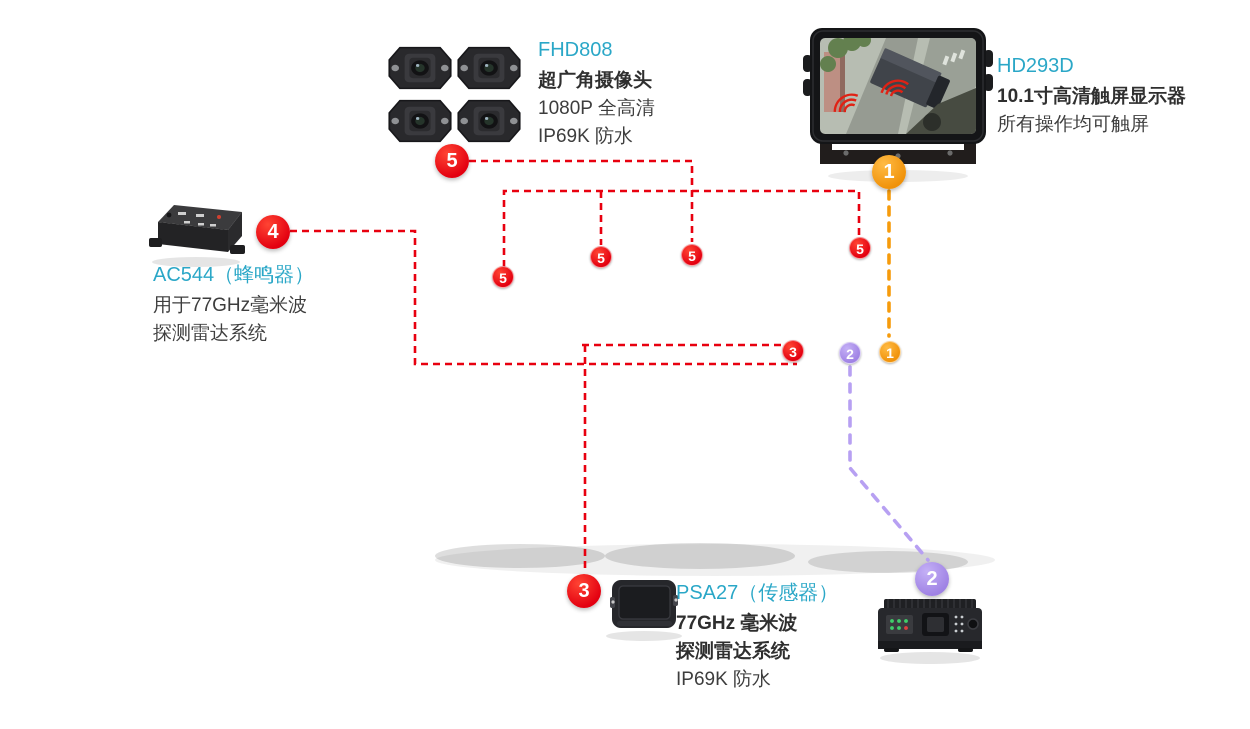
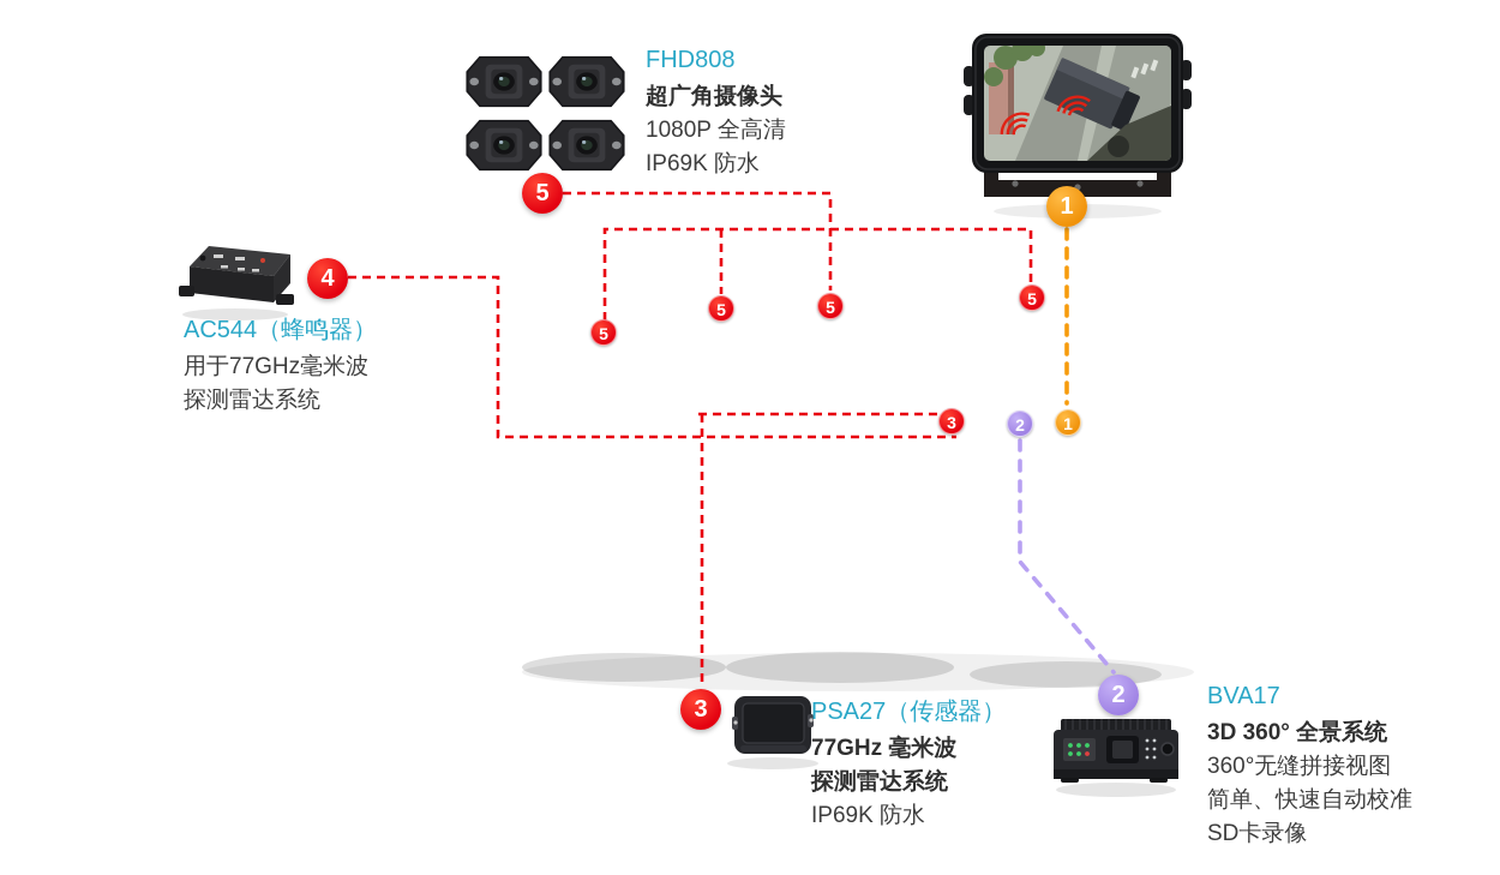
  5
  4
  3
  2
  1
  5
  5
  5
  5
  3
  2
  1
  FHD808
  超广角摄像头
  1080P 全高清
  IP69K 防水
- HD293D
- 10.1寸高清触屏显示器
- 所有操作均可触屏
  AC544（蜂鸣器）
  用于77GHz毫米波
  探测雷达系统
  PSA27（传感器）
  77GHz 毫米波
  探测雷达系统
  IP69K 防水
+ BVA17
+ 3D 360° 全景系统
+ 360°无缝拼接视图
+ 简单、快速自动校准
+ SD卡录像
